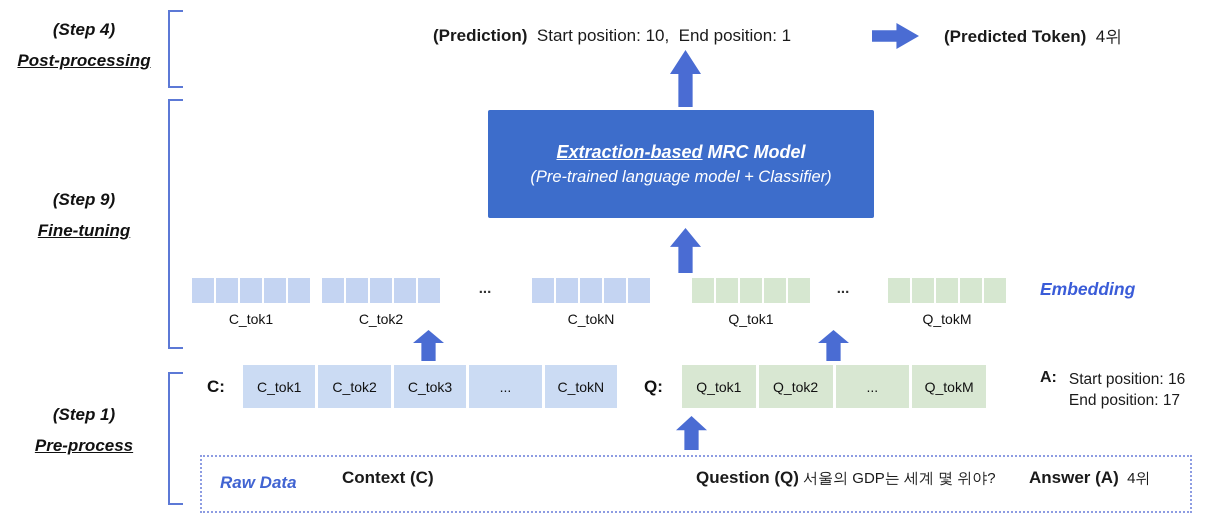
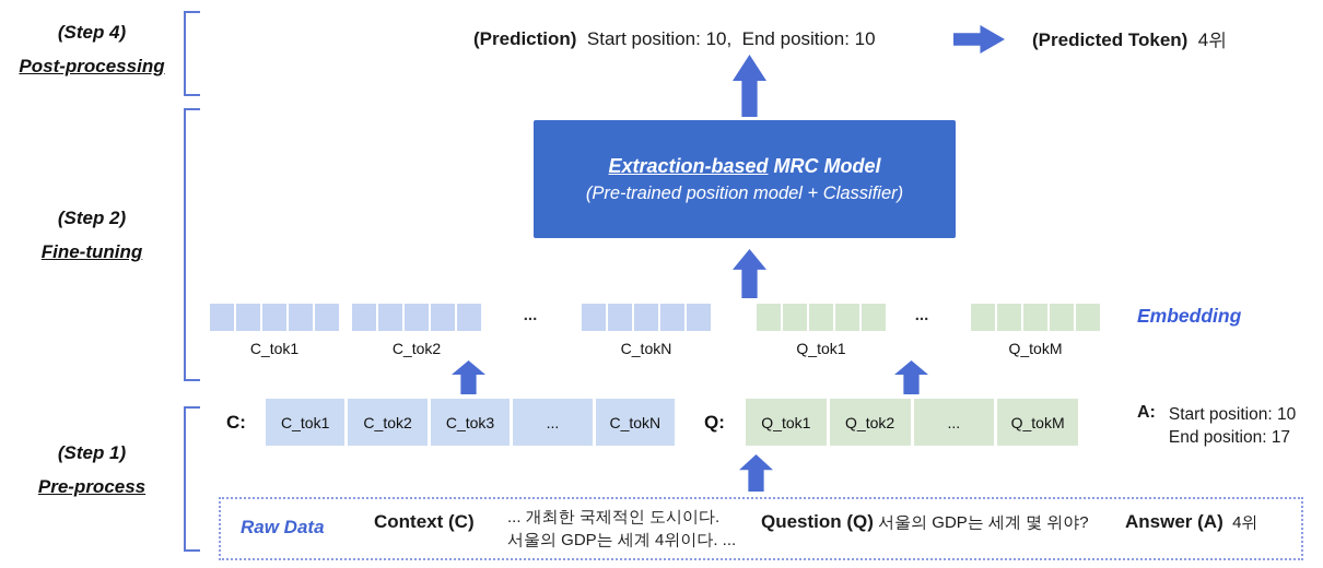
  (Step 4)
  Post-processing
- (Step 9)
+ (Step 2)
  Fine-tuning
  (Step 1)
  Pre-process
- (Prediction) Start position: 10, End position: 1
+ (Prediction) Start position: 10, End position: 10
  (Predicted Token) 4위
  Extraction-based MRC Model
- (Pre-trained language model + Classifier)
+ (Pre-trained position model + Classifier)
  ...
  ...
  C_tok1
  C_tok2
  C_tokN
  Q_tok1
  Q_tokM
  Embedding
  C:
  C_tok1
  C_tok2
  C_tok3
  ...
  C_tokN
  Q:
  Q_tok1
  Q_tok2
  ...
  Q_tokM
  A:
- Start position: 16
+ Start position: 10
  End position: 17
  Raw Data
  Context (C)
+ ... 개최한 국제적인 도시이다.
+ 서울의 GDP는 세계 4위이다. ...
  Question (Q) 서울의 GDP는 세계 몇 위야?
  Answer (A) 4위
